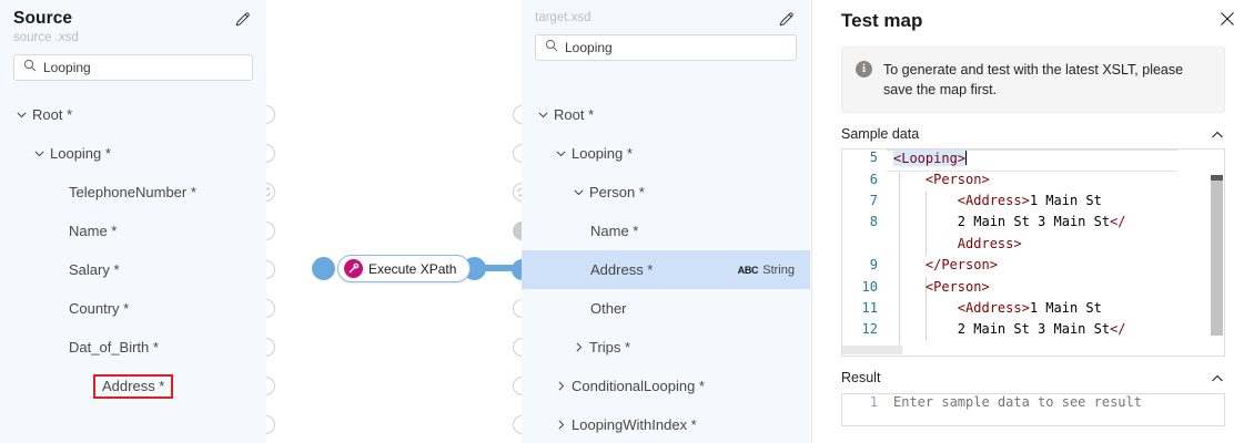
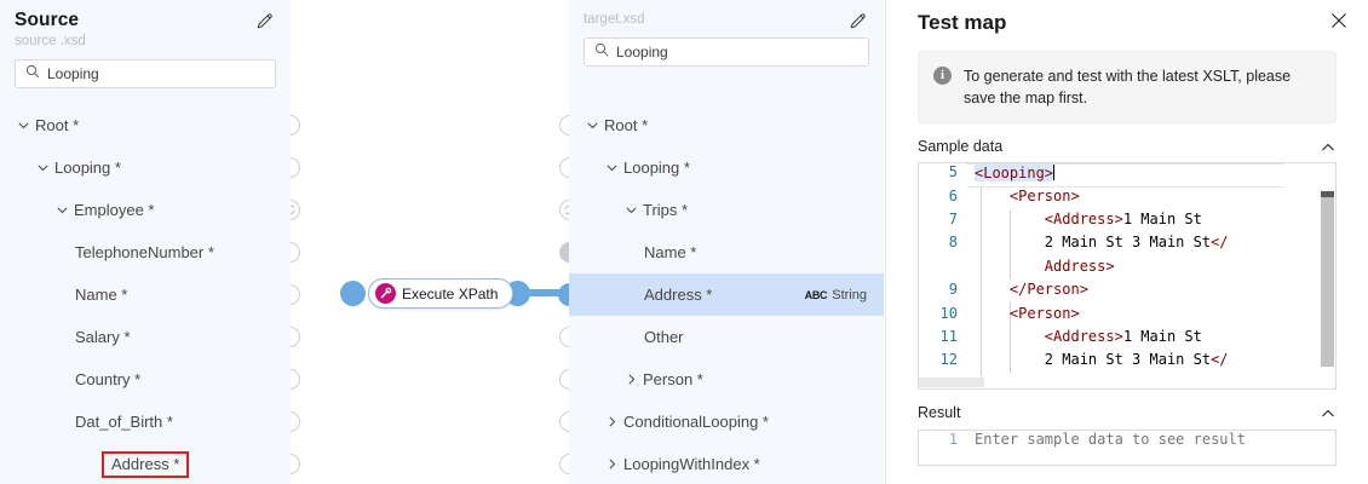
  Execute XPath
  Source
  source .xsd
  Looping
  Root *
  Looping *
+ Employee *
  TelephoneNumber *
  Name *
  Salary *
  Country *
  Dat_of_Birth *
  Address *
  target.xsd
  Looping
  Root *
  Looping *
- Person *
+ Trips *
  Name *
  Address *
  ABC
  String
  Other
- Trips *
+ Person *
  ConditionalLooping *
  LoopingWithIndex *
  Test map
  i
  To generate and test with the latest XSLT, please save the map first.
  Sample data
  5
  <Looping>
  6
  <Person>
  7
  <Address>1 Main St
  8
  2 Main St 3 Main St</
  Address>
  9
  </Person>
  10
  <Person>
  11
  <Address>1 Main St
  12
  2 Main St 3 Main St</
  Result
  1
  Enter sample data to see result
